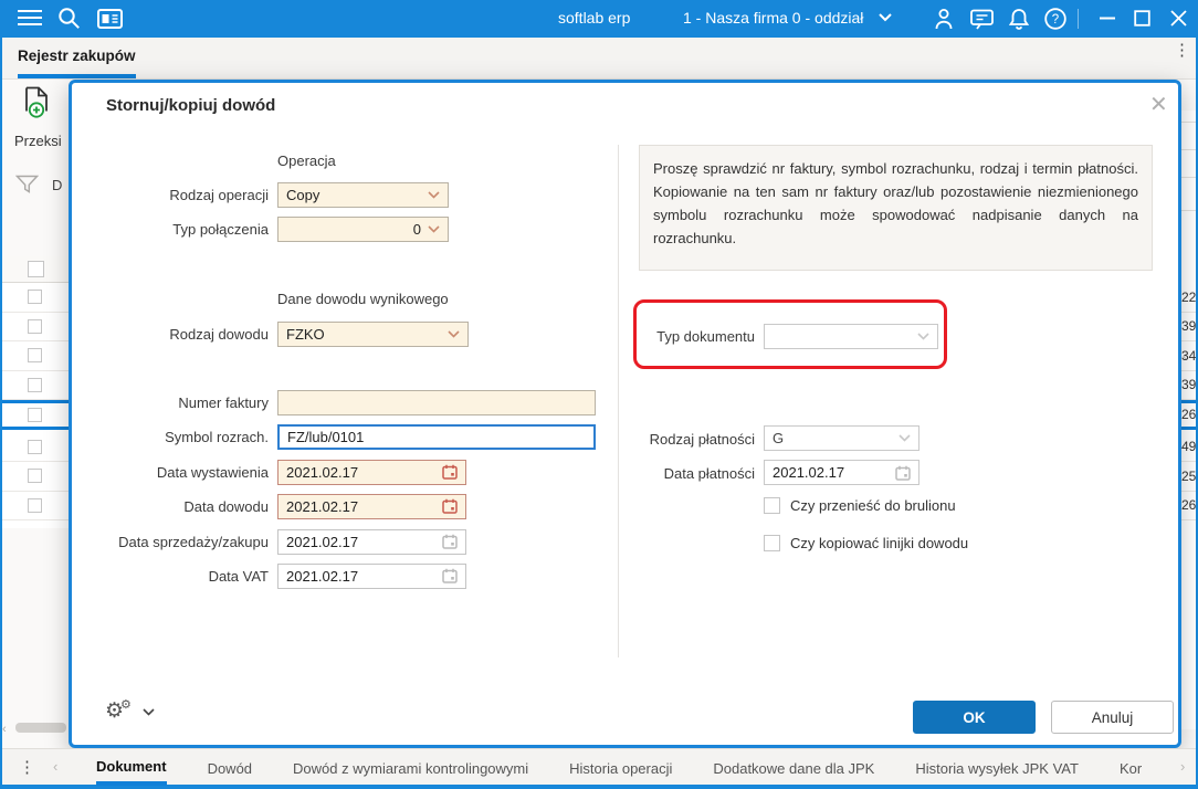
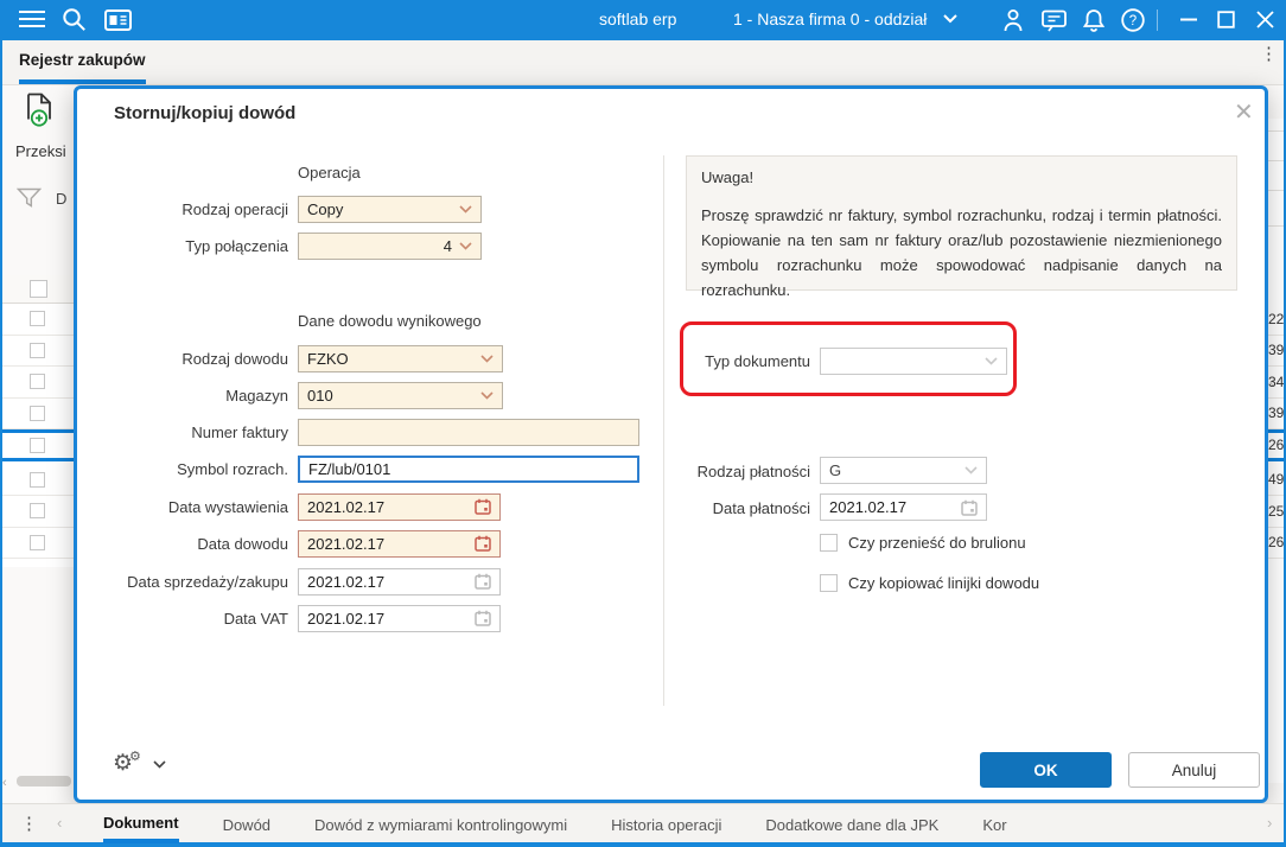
  softlab erp
  1 - Nasza firma 0 - oddział
  ?
  Rejestr zakupów
  ⋮
  Przeksi
  D
  ‹
  ‹
  22
  39
  34
  39
  26
  49
  25
  26
  Stornuj/kopiuj dowód
  ✕
  Operacja
  Rodzaj operacji
  Copy
  Typ połączenia
- 0
+ 4
  Dane dowodu wynikowego
  Rodzaj dowodu
  FZKO
+ Magazyn
+ 010
  Numer faktury
  Symbol rozrach.
  FZ/lub/0101
  Data wystawienia
  2021.02.17
  Data dowodu
  2021.02.17
  Data sprzedaży/zakupu
  2021.02.17
  Data VAT
  2021.02.17
+ Uwaga!
  Proszę sprawdzić nr faktury, symbol rozrachunku, rodzaj i termin płatności. Kopiowanie na ten sam nr faktury oraz/lub pozostawienie niezmienionego symbolu rozrachunku może spowodować nadpisanie danych na rozrachunku.
  Typ dokumentu
  Rodzaj płatności
  G
  Data płatności
  2021.02.17
  Czy przenieść do brulionu
  Czy kopiować linijki dowodu
  ⚙
  ⚙
  OK
  Anuluj
  ⋮
  ‹
  Dokument
  Dowód
  Dowód z wymiarami kontrolingowymi
  Historia operacji
  Dodatkowe dane dla JPK
- Historia wysyłek JPK VAT
  Kor
  ›
